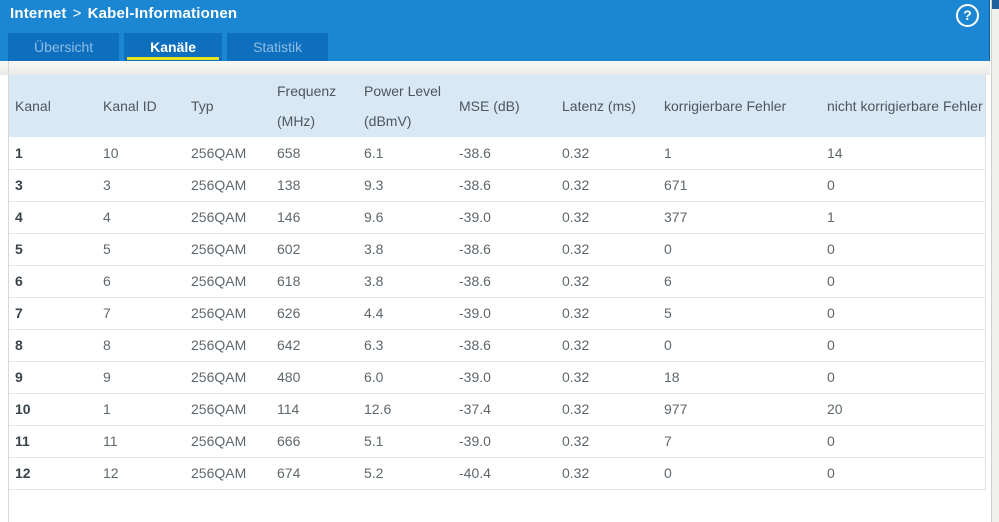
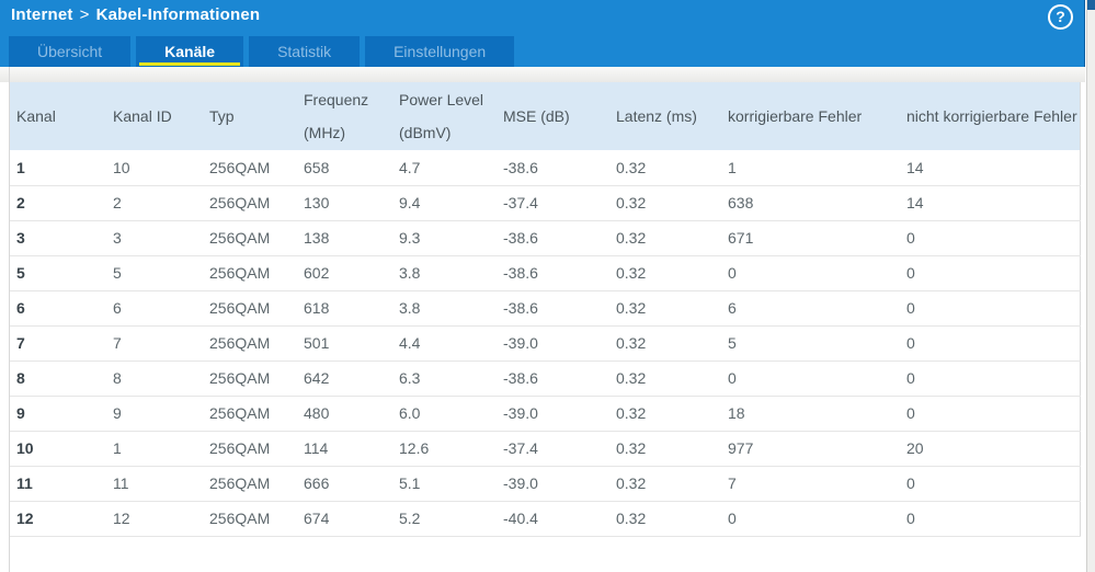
  Internet > Kabel-Informationen
  ?
  Übersicht
  Kanäle
  Statistik
+ Einstellungen
  Kanal	Kanal ID	Typ	Frequenz(MHz)	Power Level(dBmV)	MSE (dB)	Latenz (ms)	korrigierbare Fehler	nicht korrigierbare Fehler
- 1	10	256QAM	658	6.1	-38.6	0.32	1	14
+ 1	10	256QAM	658	4.7	-38.6	0.32	1	14
+ 2	2	256QAM	130	9.4	-37.4	0.32	638	14
  3	3	256QAM	138	9.3	-38.6	0.32	671	0
- 4	4	256QAM	146	9.6	-39.0	0.32	377	1
  5	5	256QAM	602	3.8	-38.6	0.32	0	0
  6	6	256QAM	618	3.8	-38.6	0.32	6	0
- 7	7	256QAM	626	4.4	-39.0	0.32	5	0
+ 7	7	256QAM	501	4.4	-39.0	0.32	5	0
  8	8	256QAM	642	6.3	-38.6	0.32	0	0
  9	9	256QAM	480	6.0	-39.0	0.32	18	0
  10	1	256QAM	114	12.6	-37.4	0.32	977	20
  11	11	256QAM	666	5.1	-39.0	0.32	7	0
  12	12	256QAM	674	5.2	-40.4	0.32	0	0
